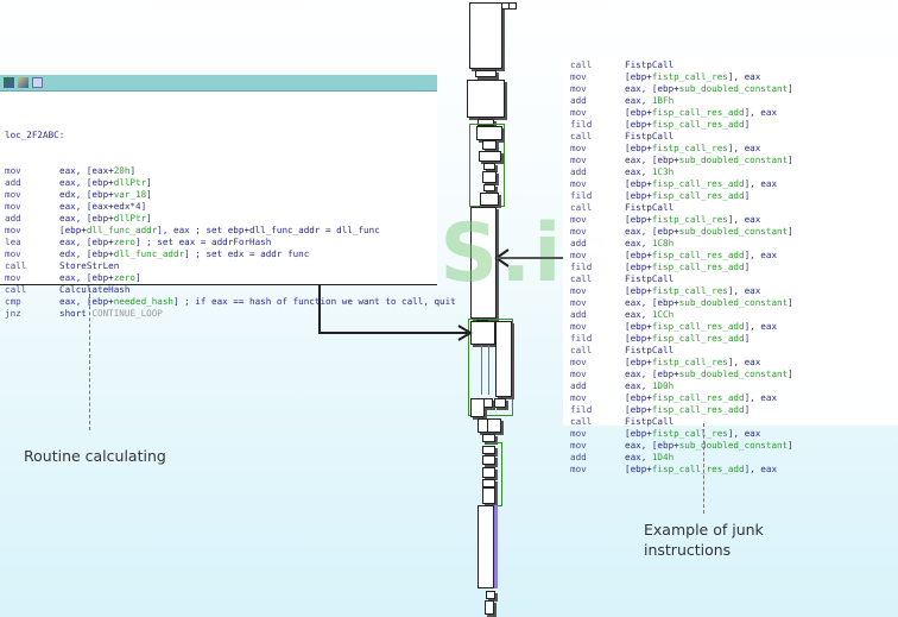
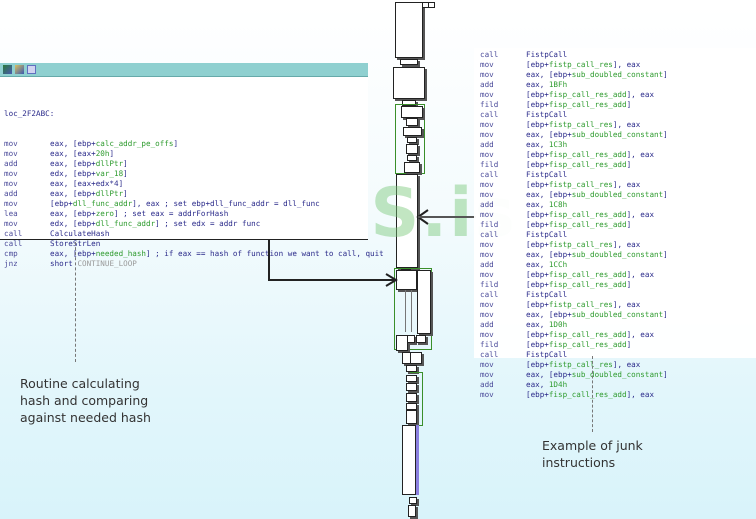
  loc_2F2ABC:
+ mov eax, [ebp+calc_addr_pe_offs]
  mov eax, [eax+20h]
  add eax, [ebp+dllPtr]
  mov edx, [ebp+var_18]
  mov eax, [eax+edx*4]
  add eax, [ebp+dllPtr]
  mov [ebp+dll_func_addr], eax ; set ebp+dll_func_addr = dll_func
  lea eax, [ebp+zero] ; set eax = addrForHash
  mov edx, [ebp+dll_func_addr] ; set edx = addr func
- call StoreStrLen
+ call CalculateHash
- mov eax, [ebp+zero]
- call CalculateHash
+ call StoreStrLen
  cmp eax, [ebp+needed_hash] ; if eax == hash of funcion we want to call, quit
  jnz short CONTINUE_LOOP
  call FistpCall
  mov [ebp+fistp_call_res], eax
  mov eax, [ebp+sub_doubled_constant]
  add eax, 1BFh
  mov [ebp+fisp_call_res_add], eax
  fild [ebp+fisp_call_res_add]
  call FistpCall
  mov [ebp+fistp_call_res], eax
  mov eax, [ebp+sub_doubled_constant]
  add eax, 1C3h
  mov [ebp+fisp_call_res_add], eax
  fild [ebp+fisp_call_res_add]
  call FistpCall
  mov [ebp+fistp_call_res], eax
  mov eax, [ebp+sub_doubled_constant]
  add eax, 1C8h
  mov [ebp+fisp_call_res_add], eax
  fild [ebp+fisp_call_res_add]
  call FistpCall
  mov [ebp+fistp_call_res], eax
  mov eax, [ebp+sub_doubled_constant]
  add eax, 1CCh
  mov [ebp+fisp_call_res_add], eax
  fild [ebp+fisp_call_res_add]
  call FistpCall
  mov [ebp+fistp_call_res], eax
  mov eax, [ebp+sub_doubled_constant]
  add eax, 1D0h
  mov [ebp+fisp_call_res_add], eax
  fild [ebp+fisp_call_res_add]
  call FistpCall
  mov [ebp+fistp_call_res], eax
  mov eax, [ebp+sub_doubled_constant]
  add eax, 1D4h
  mov [ebp+fisp_call_res_add], eax
  Routine calculating
+ hash and comparing
+ against needed hash
  Example of junk
  instructions
